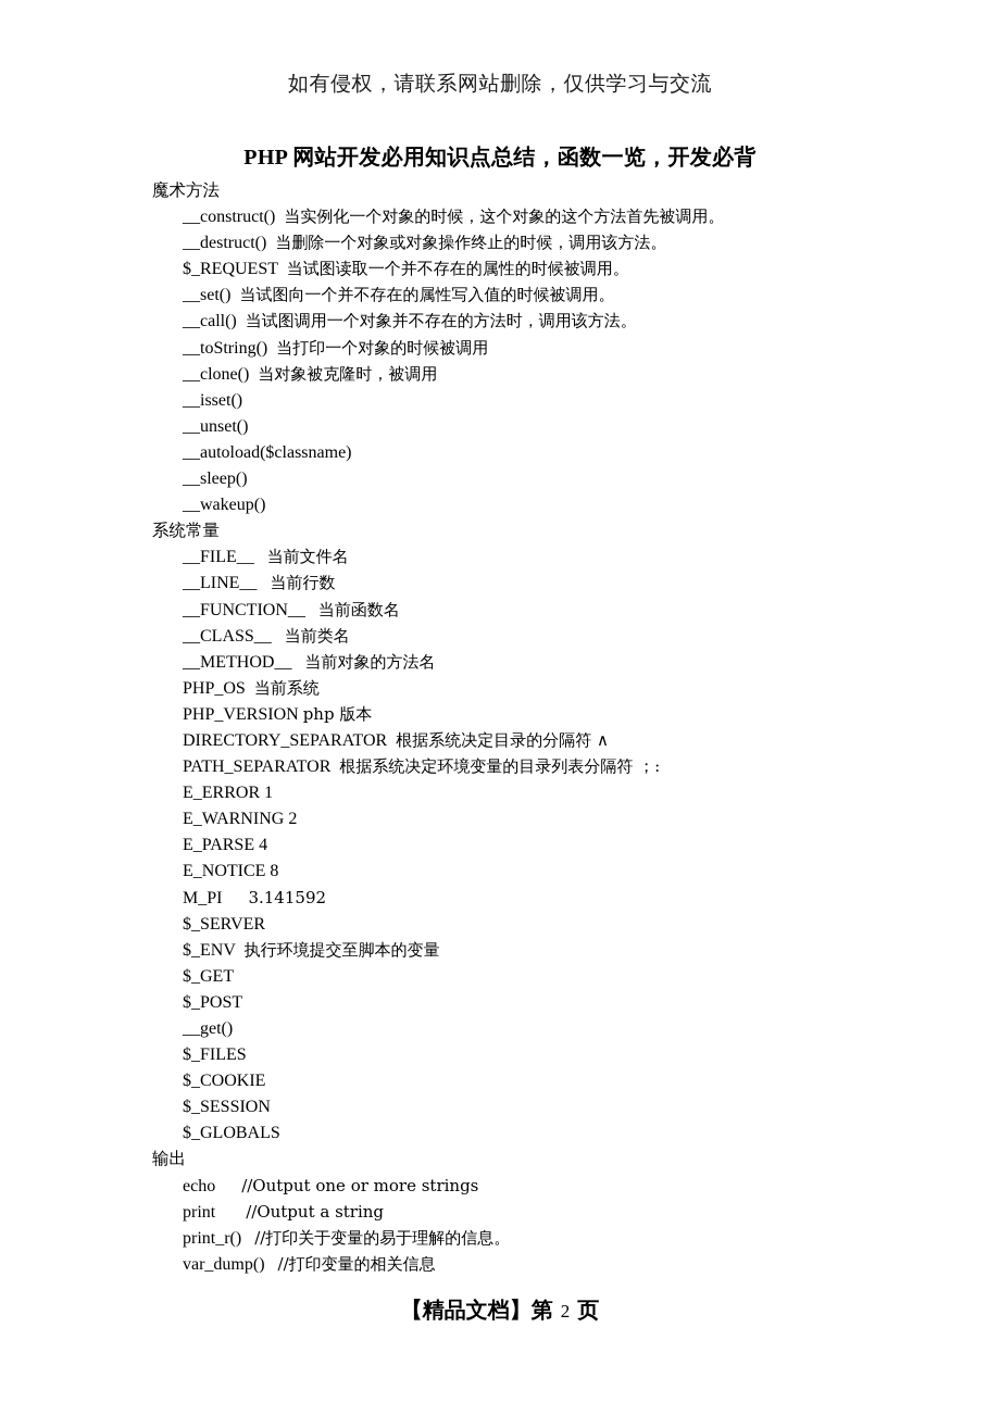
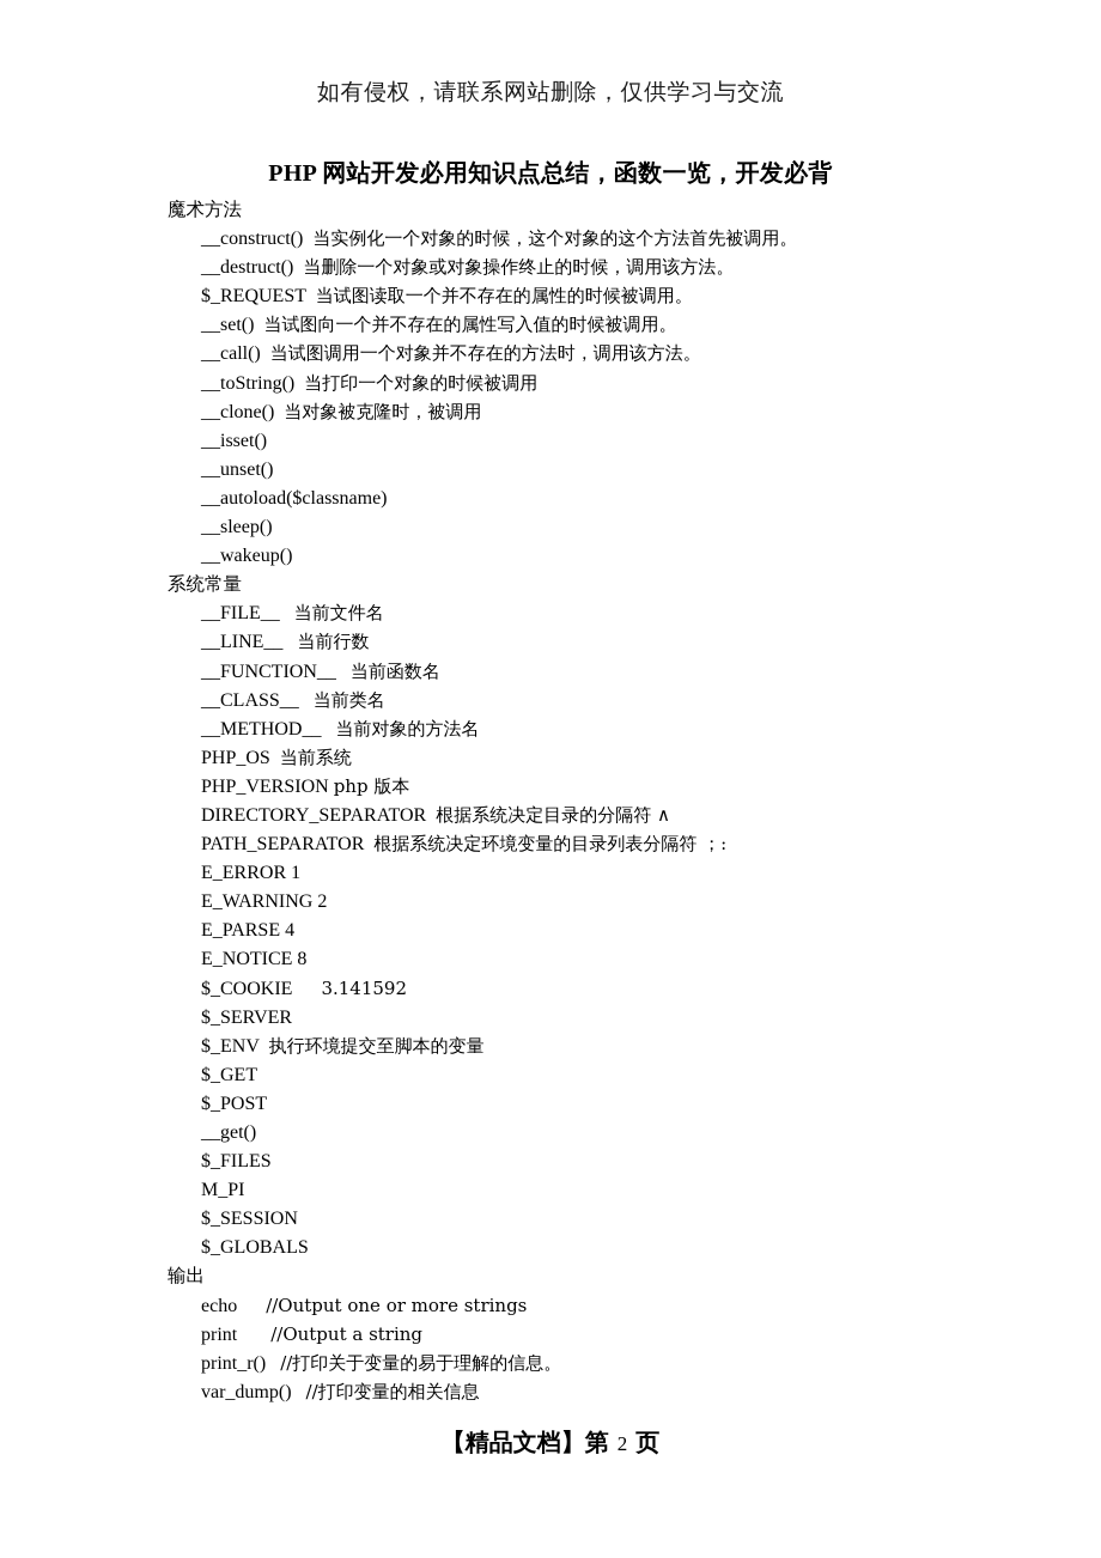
  如有侵权，请联系网站删除，仅供学习与交流
  PHP 网站开发必用知识点总结，函数一览，开发必背
  魔术方法
  __construct() 当实例化一个对象的时候，这个对象的这个方法首先被调用。
  __destruct() 当删除一个对象或对象操作终止的时候，调用该方法。
  $_REQUEST 当试图读取一个并不存在的属性的时候被调用。
  __set() 当试图向一个并不存在的属性写入值的时候被调用。
  __call() 当试图调用一个对象并不存在的方法时，调用该方法。
  __toString() 当打印一个对象的时候被调用
  __clone() 当对象被克隆时，被调用
  __isset()
  __unset()
  __autoload($classname)
  __sleep()
  __wakeup()
  系统常量
  __FILE__ 当前文件名
  __LINE__ 当前行数
  __FUNCTION__ 当前函数名
  __CLASS__ 当前类名
  __METHOD__ 当前对象的方法名
  PHP_OS 当前系统
  PHP_VERSION php 版本
  DIRECTORY_SEPARATOR 根据系统决定目录的分隔符 ∧
  PATH_SEPARATOR 根据系统决定环境变量的目录列表分隔符 ；:
  E_ERROR 1
  E_WARNING 2
  E_PARSE 4
  E_NOTICE 8
- M_PI 3.141592
+ $_COOKIE 3.141592
  $_SERVER
  $_ENV 执行环境提交至脚本的变量
  $_GET
  $_POST
  __get()
  $_FILES
- $_COOKIE
+ M_PI
  $_SESSION
  $_GLOBALS
  输出
  echo //Output one or more strings
  print //Output a string
  print_r() //打印关于变量的易于理解的信息。
  var_dump() //打印变量的相关信息
  【精品文档】第 2 页
